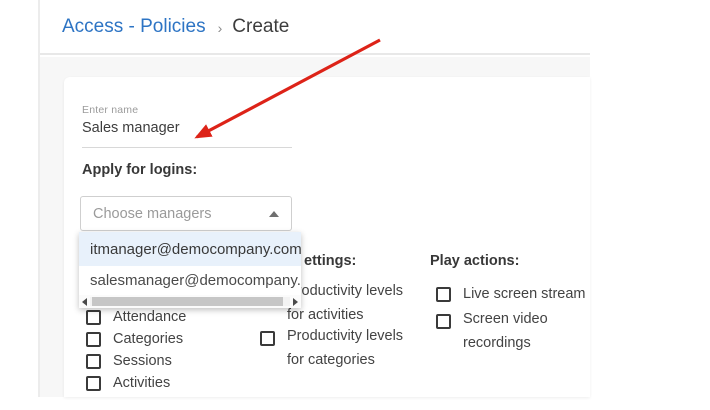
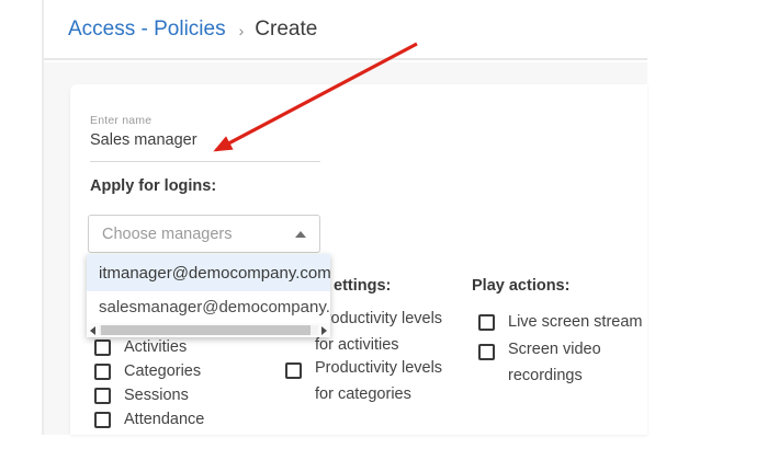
  Access - Policies
  ›
  Create
  Enter name
  Sales manager
  Apply for logins:
  Choose managers
  itmanager@democompany.com
  salesmanager@democompany.
- Attendance
+ Activities
  Categories
  Sessions
- Activities
+ Attendance
  ettings:
  oductivity levels
  for activities
  Productivity levels
  for categories
  Play actions:
  Live screen stream
  Screen video
  recordings
